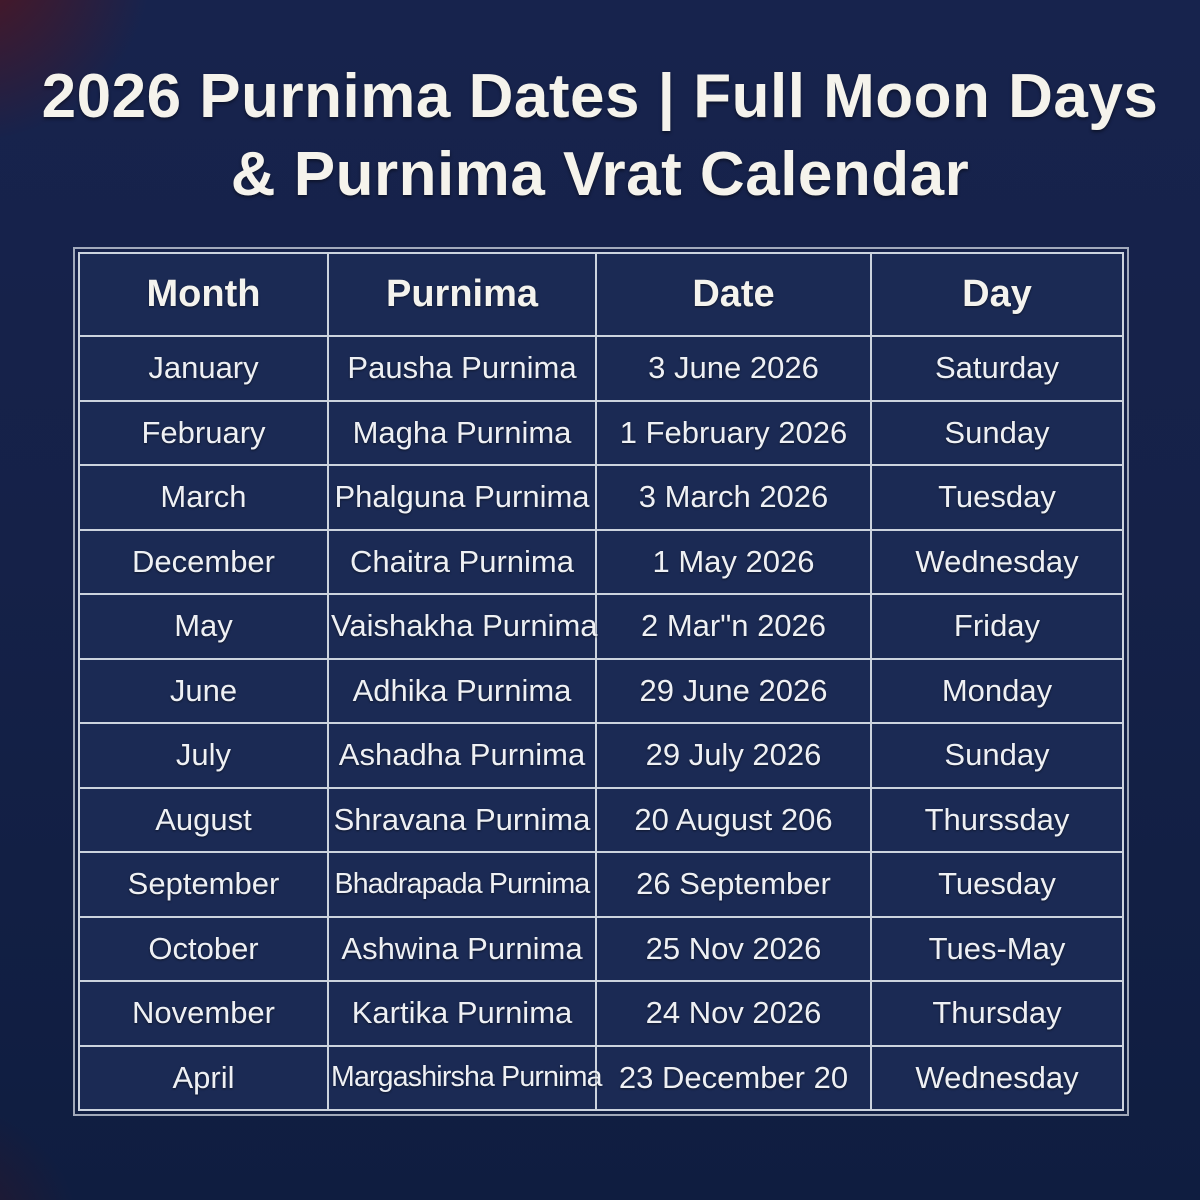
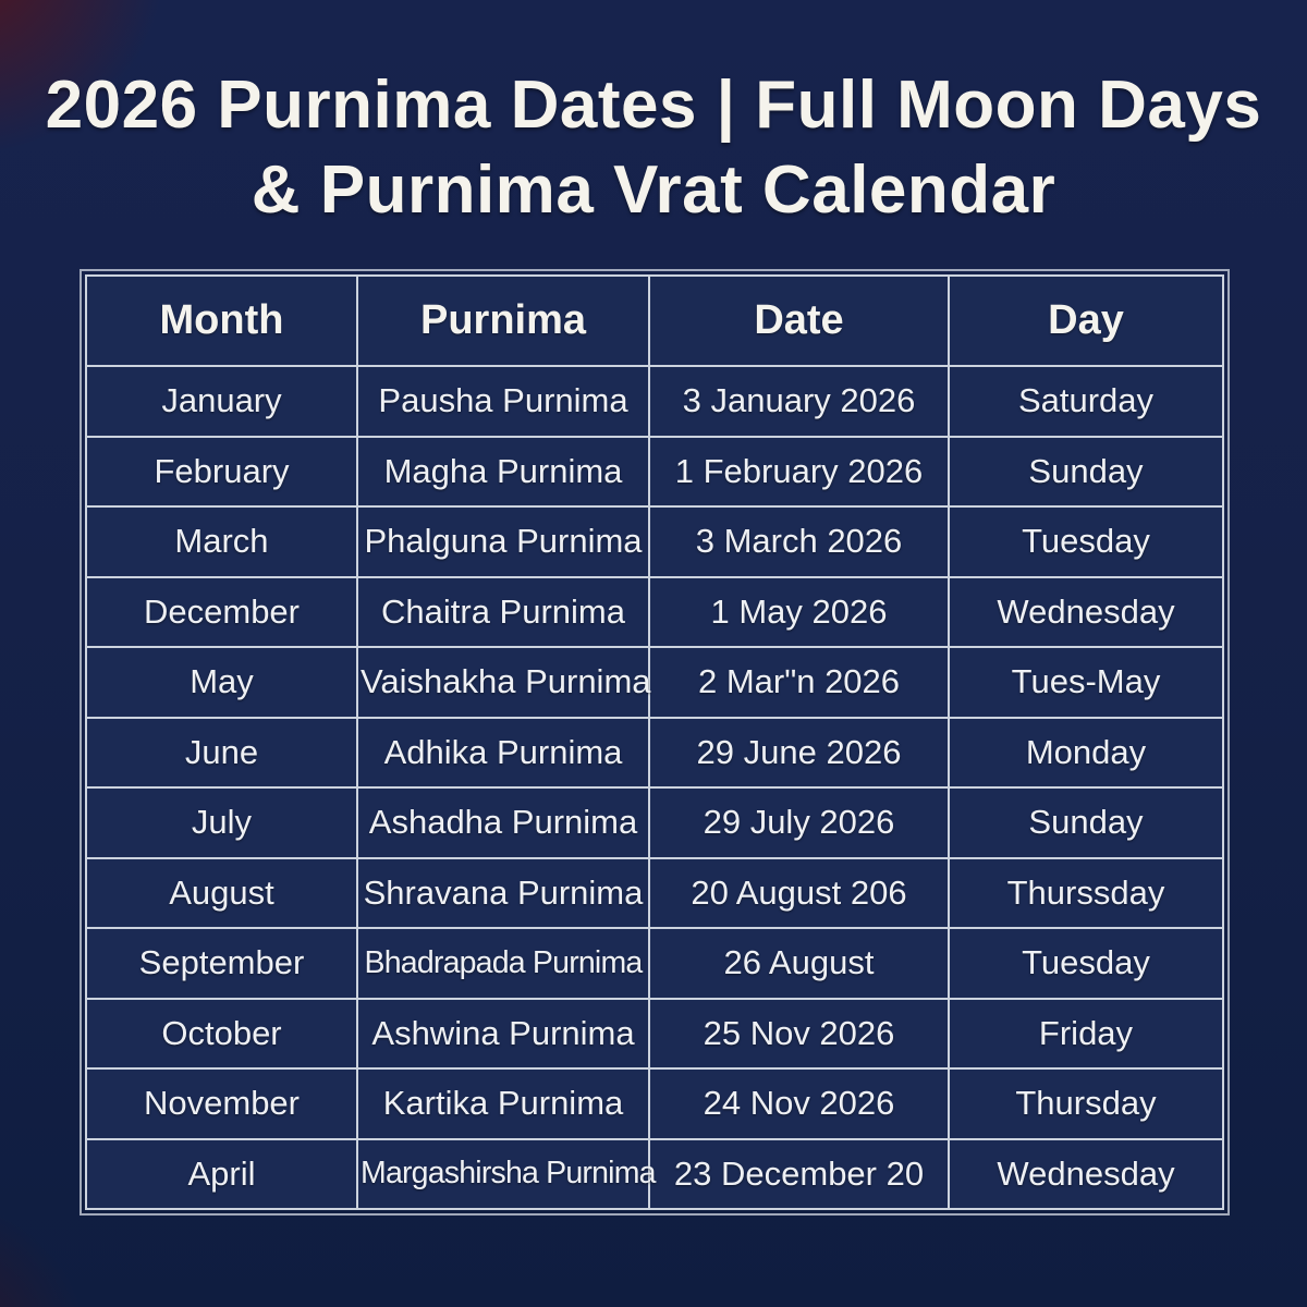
  2026 Purnima Dates | Full Moon Days & Purnima Vrat Calendar
  Month	Purnima	Date	Day
- January	Pausha Purnima	3 June 2026	Saturday
+ January	Pausha Purnima	3 January 2026	Saturday
  February	Magha Purnima	1 February 2026	Sunday
  March	Phalguna Purnima	3 March 2026	Tuesday
  December	Chaitra Purnima	1 May 2026	Wednesday
- May	Vaishakha Purnima	2 Marʺn 2026	Friday
+ May	Vaishakha Purnima	2 Marʺn 2026	Tues-May
  June	Adhika Purnima	29 June 2026	Monday
  July	Ashadha Purnima	29 July 2026	Sunday
  August	Shravana Purnima	20 August 206	Thurssday
- September	Bhadrapada Purnima	26 September	Tuesday
+ September	Bhadrapada Purnima	26 August	Tuesday
- October	Ashwina Purnima	25 Nov 2026	Tues-May
+ October	Ashwina Purnima	25 Nov 2026	Friday
  November	Kartika Purnima	24 Nov 2026	Thursday
  April	Margashirsha Purnima	23 December 20	Wednesday
